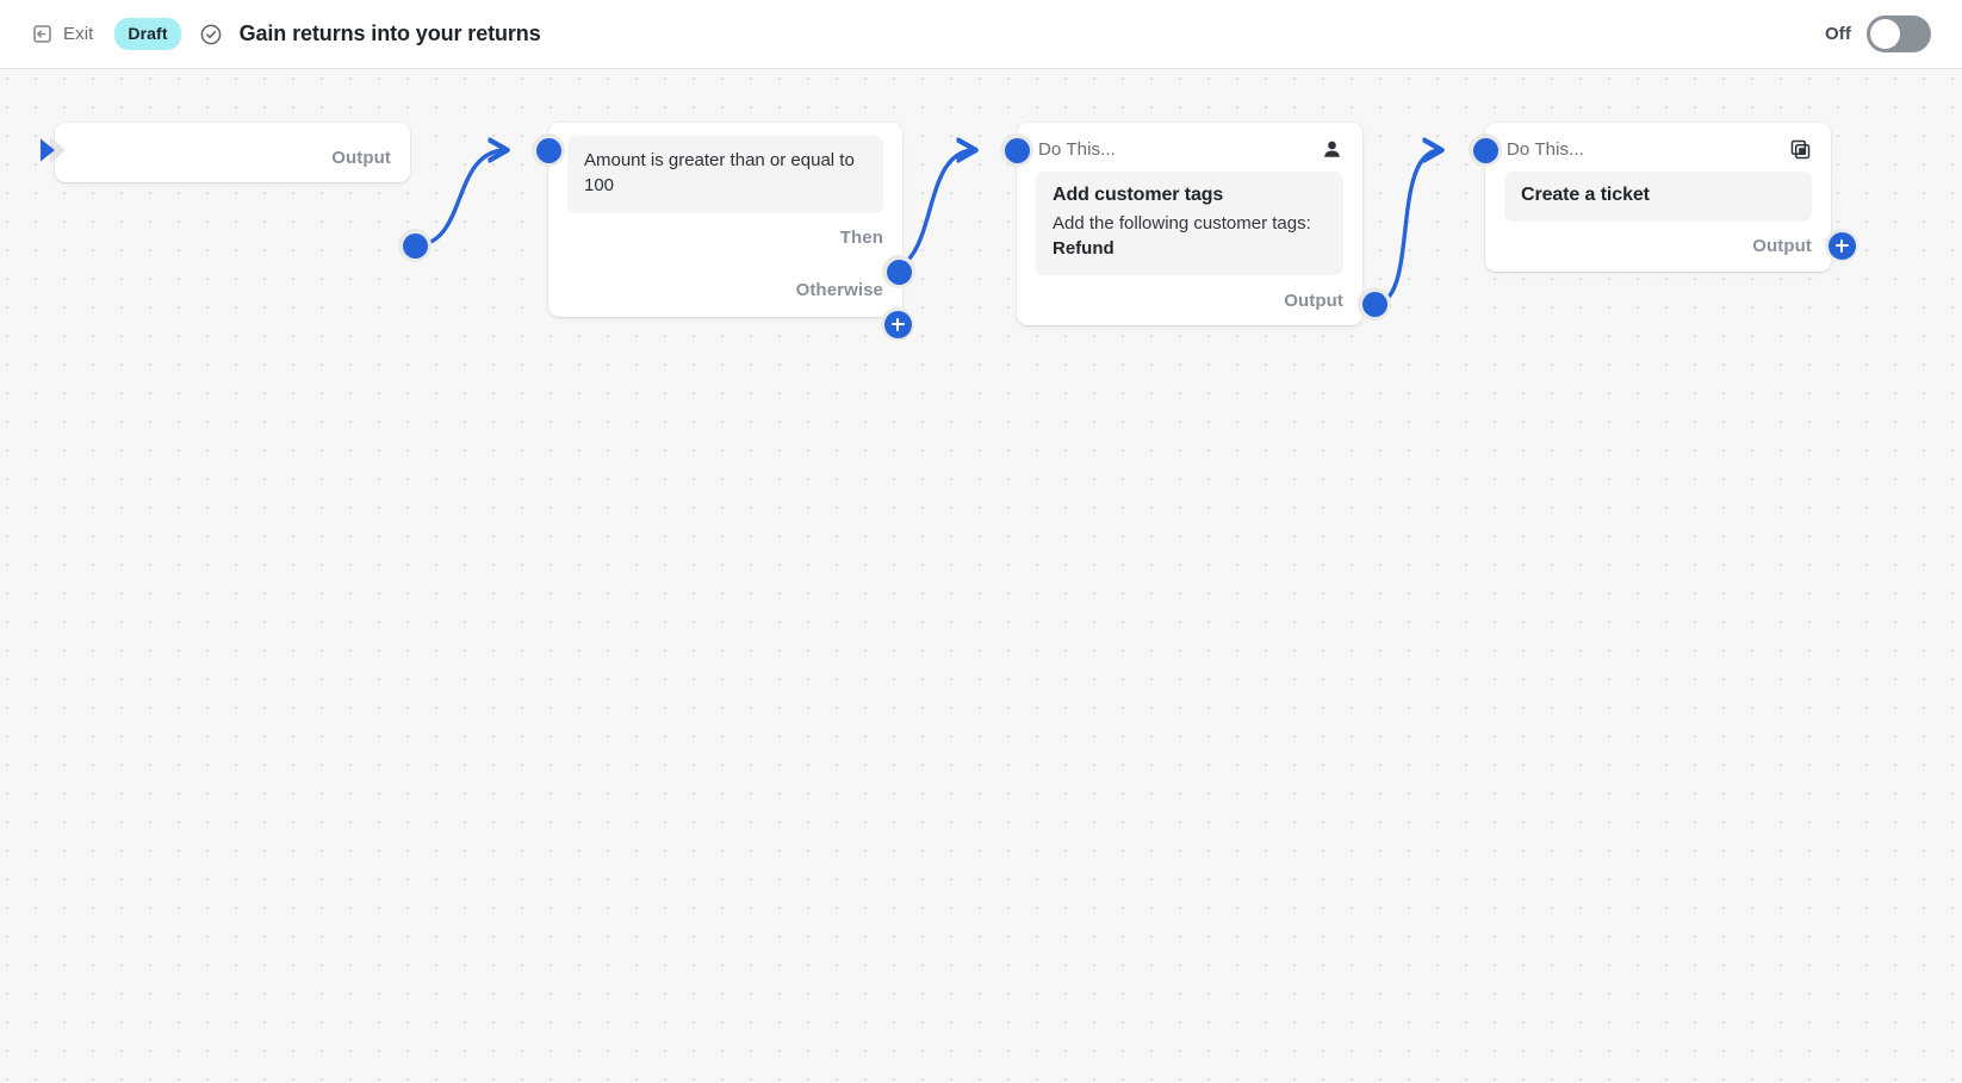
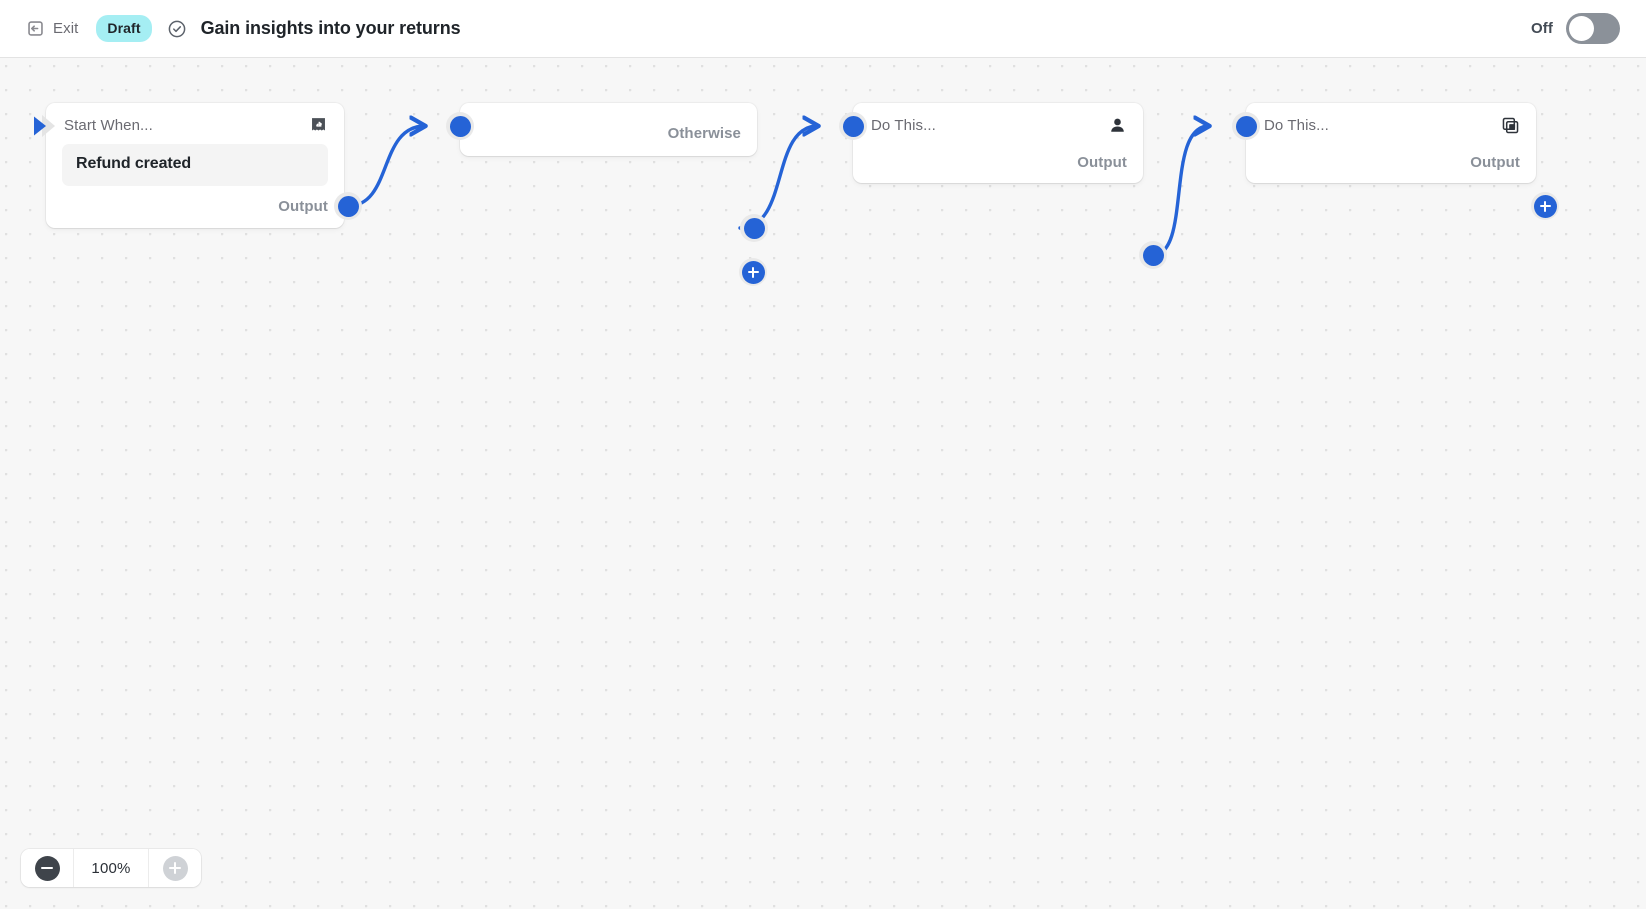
  Exit
  Draft
- Gain returns into your returns
+ Gain insights into your returns
  Off
+ Start When...
+ Refund created
  Output
- Amount is greater than or equal to 100
- Then
  Otherwise
  Do This...
- Add customer tags
- Add the following customer tags:
- Refund
  Output
  Do This...
- Create a ticket
  Output
+ 100%
